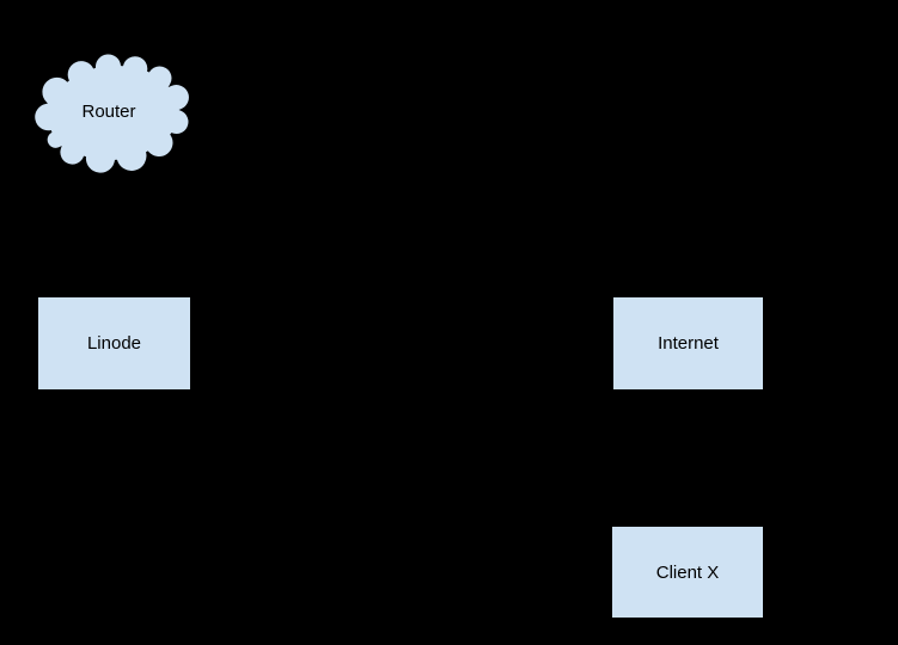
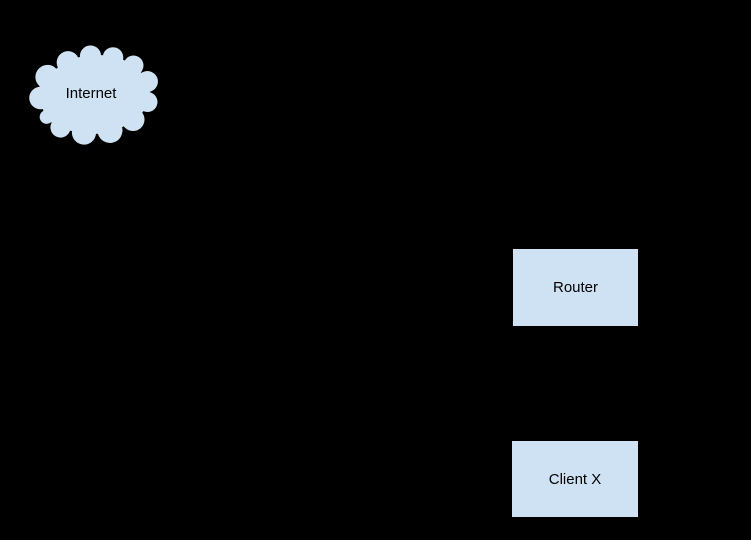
- Router
+ Internet
- Linode
- Internet
+ Router
  Client X
